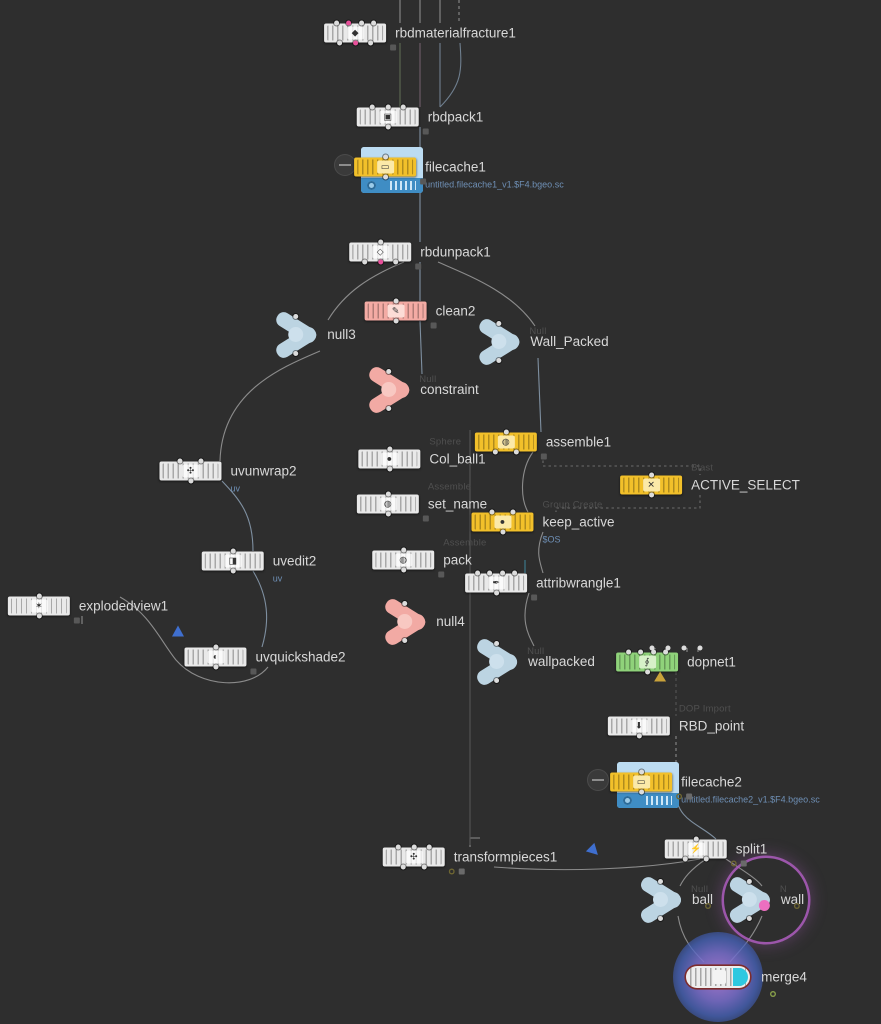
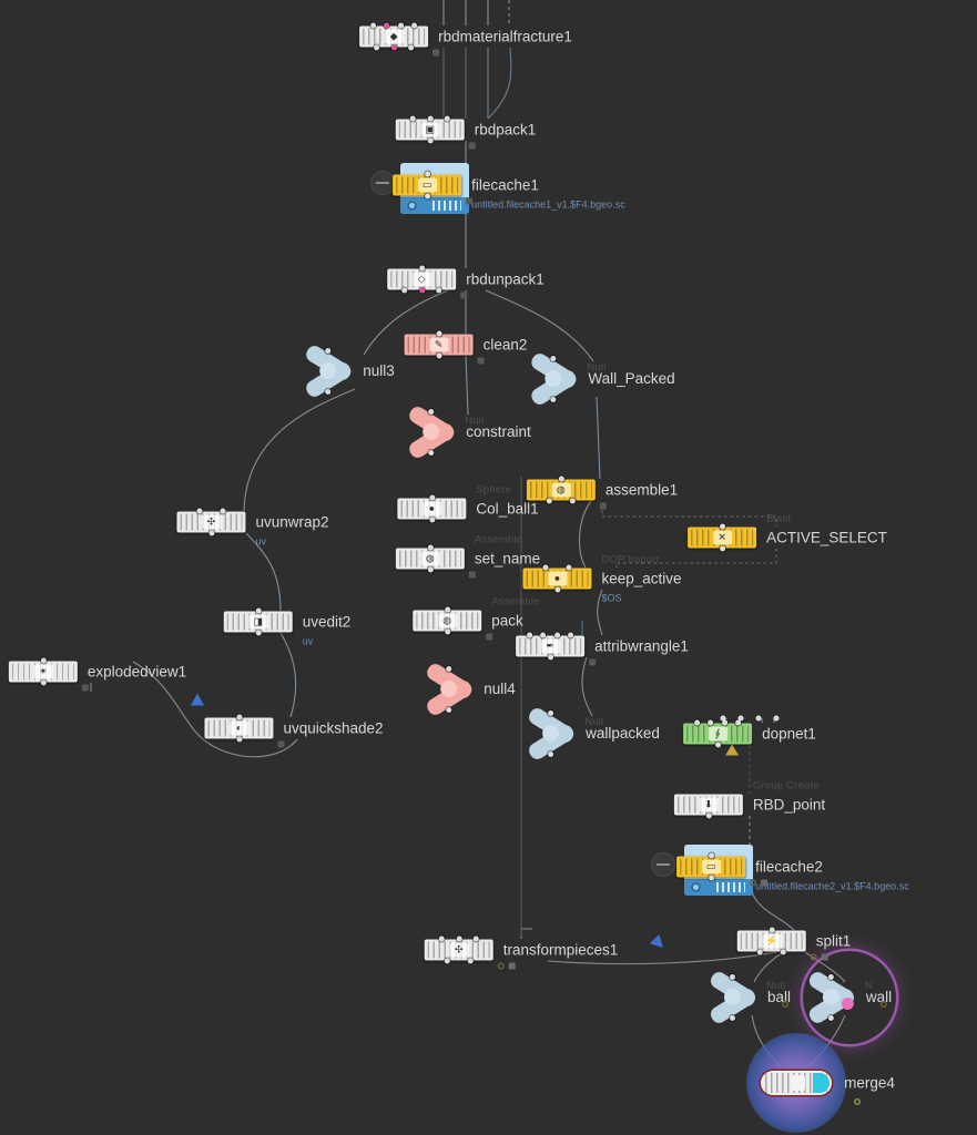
  ◆
  rbdmaterialfracture1
  ▣
  rbdpack1
  ▭
  filecache1
  untitled.filecache1_v1.$F4.bgeo.sc
  ◇
  rbdunpack1
  ✎
  clean2
  null3
  Wall_Packed
  Null
  constraint
  Null
  ✣
  uvunwrap2
  uv
  ◨
  uvedit2
  uv
  ✶
  explodedview1
  ◐
  uvquickshade2
  ●
  Col_ball1
  Sphere
  ◍
  set_name
  Assemble
  ◍
  pack
  Assemble
  null4
  ◍
  assemble1
  ✕
  ACTIVE_SELECT
  Blast
  ●
  keep_active
- Group Create
+ DOP Import
  $OS
  ✒
  attribwrangle1
  wallpacked
  Null
  ∮
  dopnet1
  ⬇
  RBD_point
- DOP Import
+ Group Create
  ▭
  filecache2
  untitled.filecache2_v1.$F4.bgeo.sc
  ✣
  transformpieces1
  ⚡
  split1
  ball
  Null
  wall
  N
  merge4
